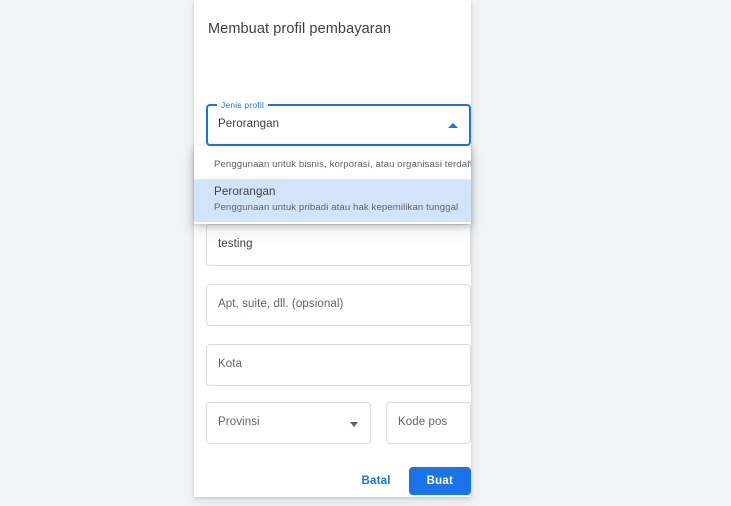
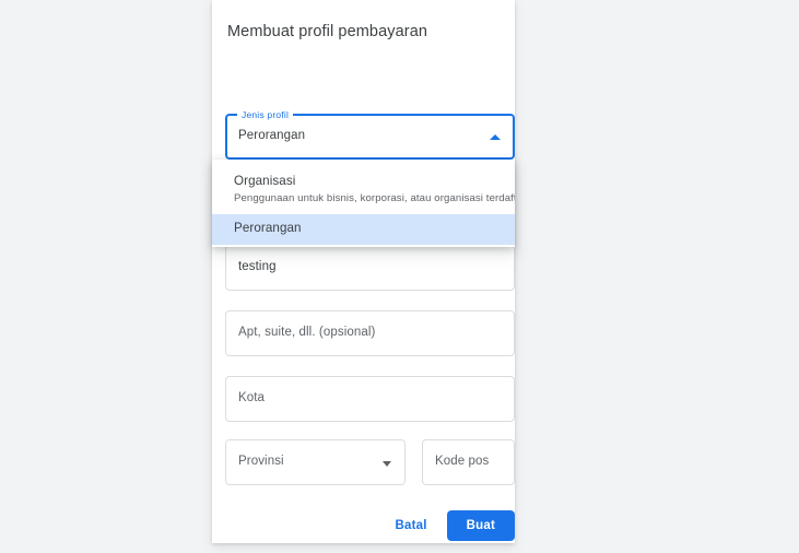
  Membuat profil pembayaran
  Jenis profil
  Perorangan
+ Organisasi
  Penggunaan untuk bisnis, korporasi, atau organisasi terdaf
  Perorangan
- Penggunaan untuk pribadi atau hak kepemilikan tunggal
  testing
  Apt, suite, dll. (opsional)
  Kota
  Provinsi
  Kode pos
  Batal
  Buat
